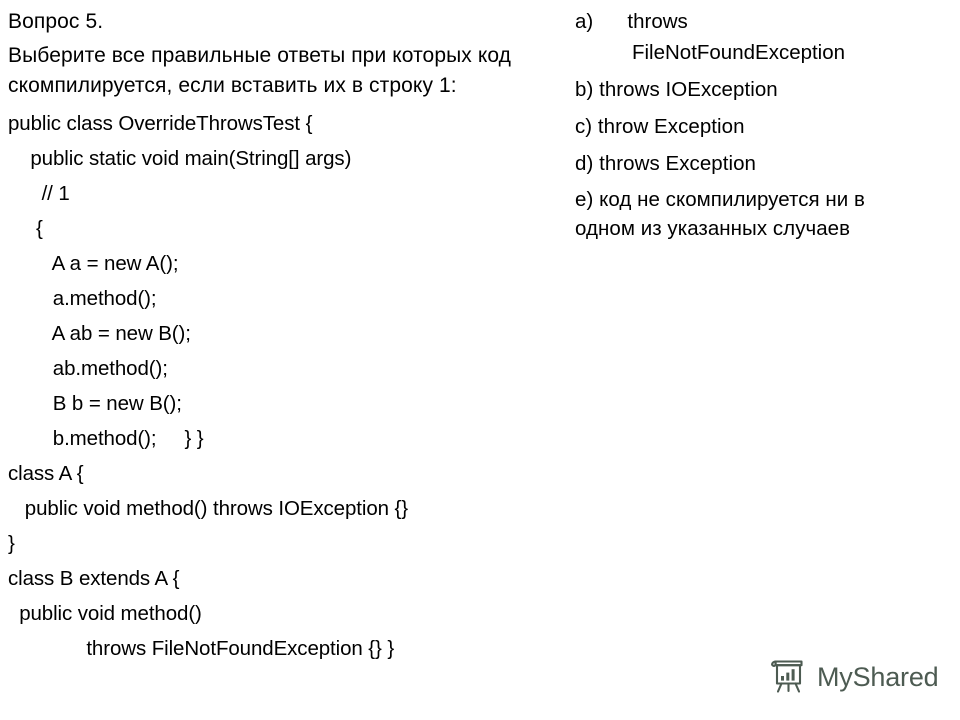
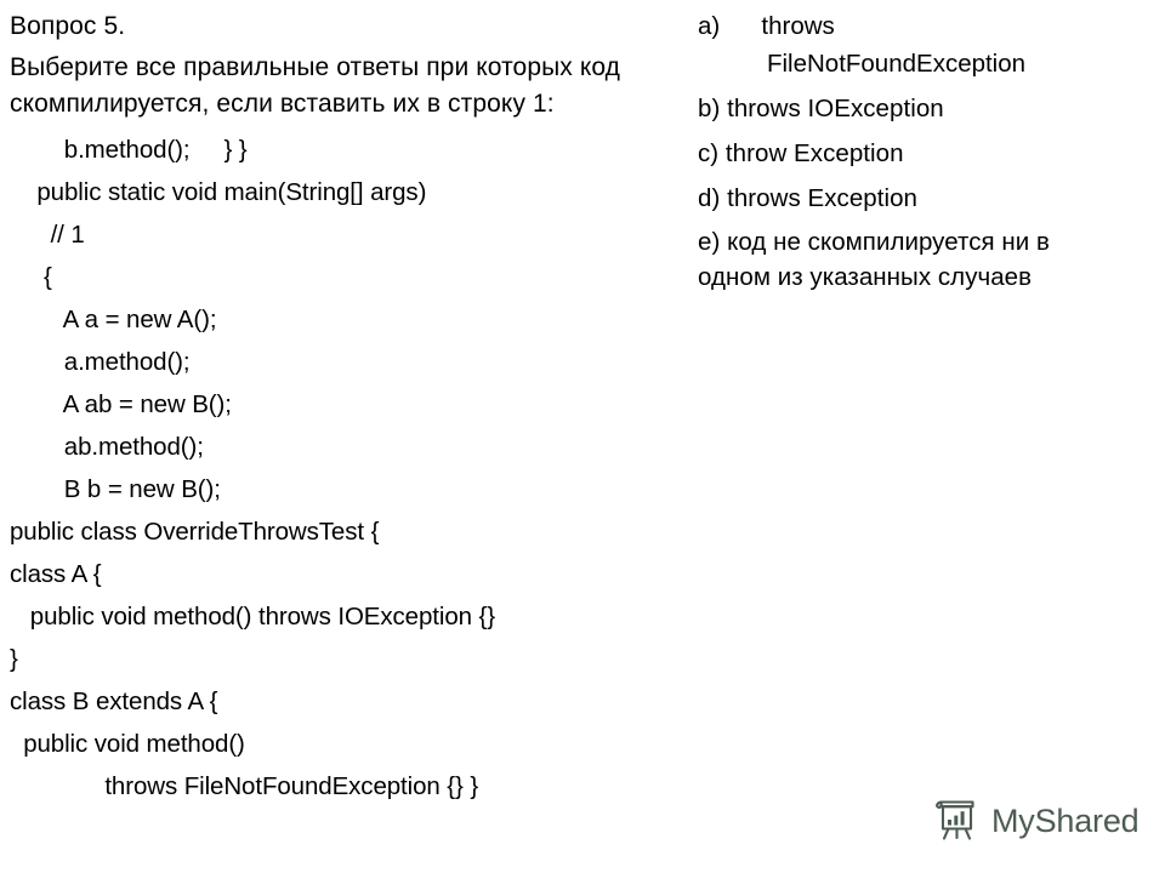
  Вопрос 5.
  Выберите все правильные ответы при которых код скомпилируется, если вставить их в строку 1:
- public class OverrideThrowsTest {
+ b.method(); } }
  public static void main(String[] args)
  // 1
  {
  A a = new A();
  a.method();
  A ab = new B();
  ab.method();
  B b = new B();
- b.method(); } }
+ public class OverrideThrowsTest {
  class A {
  public void method() throws IOException {}
  }
  class B extends A {
  public void method()
  throws FileNotFoundException {} }
  a) throws
  FileNotFoundException
  b) throws IOException
  c) throw Exception
  d) throws Exception
  e) код не скомпилируется ни в одном из указанных случаев
  MyShared
